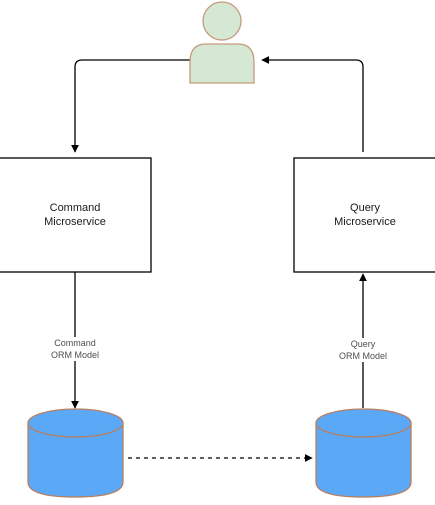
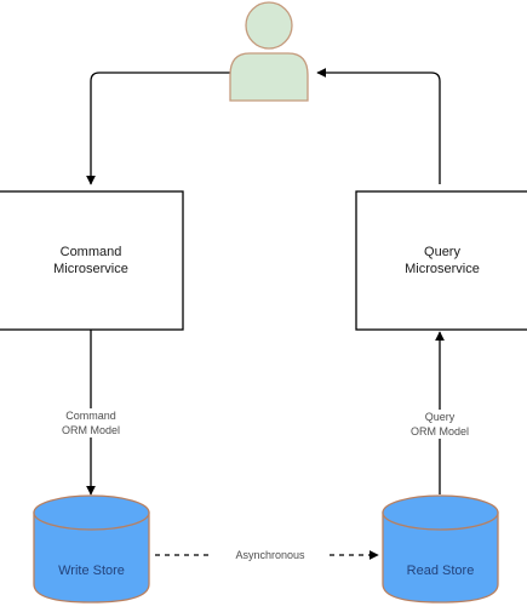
  Command
  Microservice
  Query
  Microservice
  Command
  ORM Model
  Query
  ORM Model
+ Write Store
+ Read Store
+ Asynchronous
